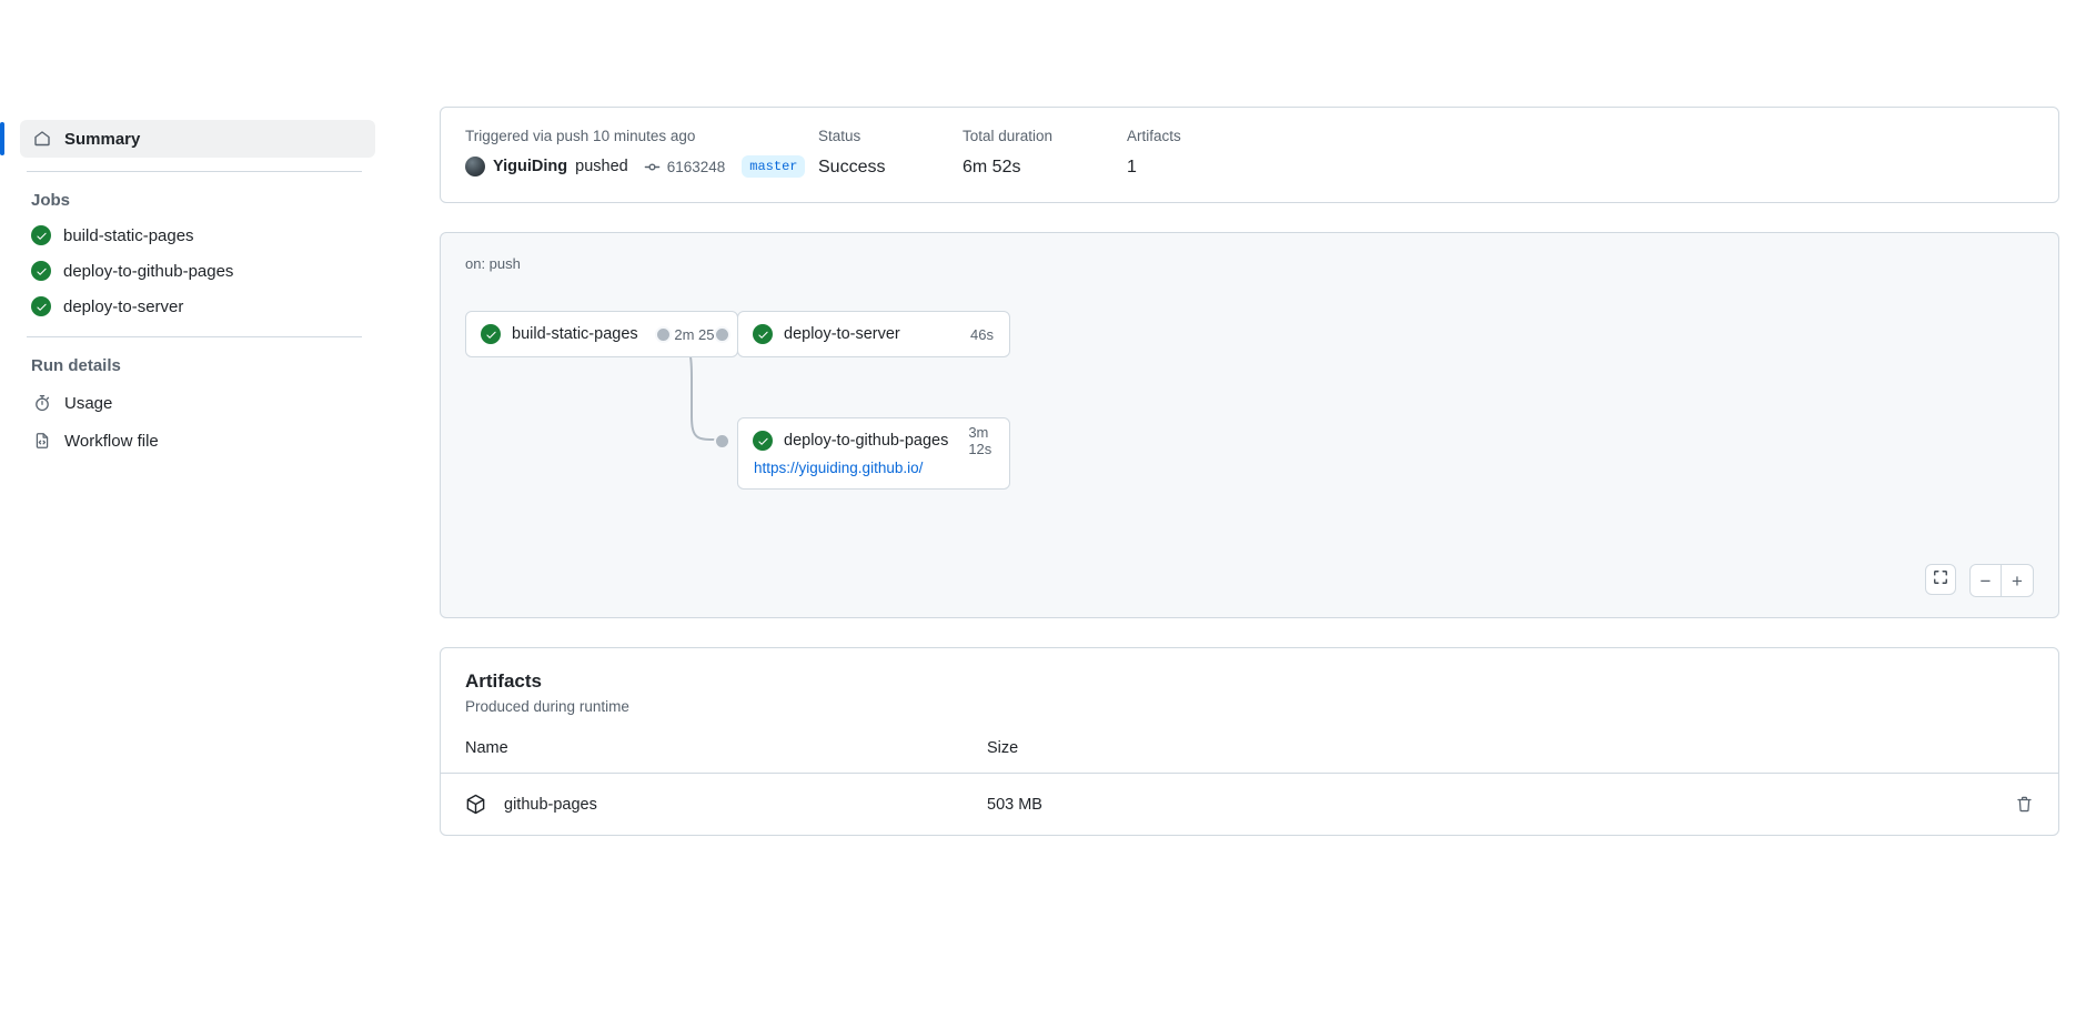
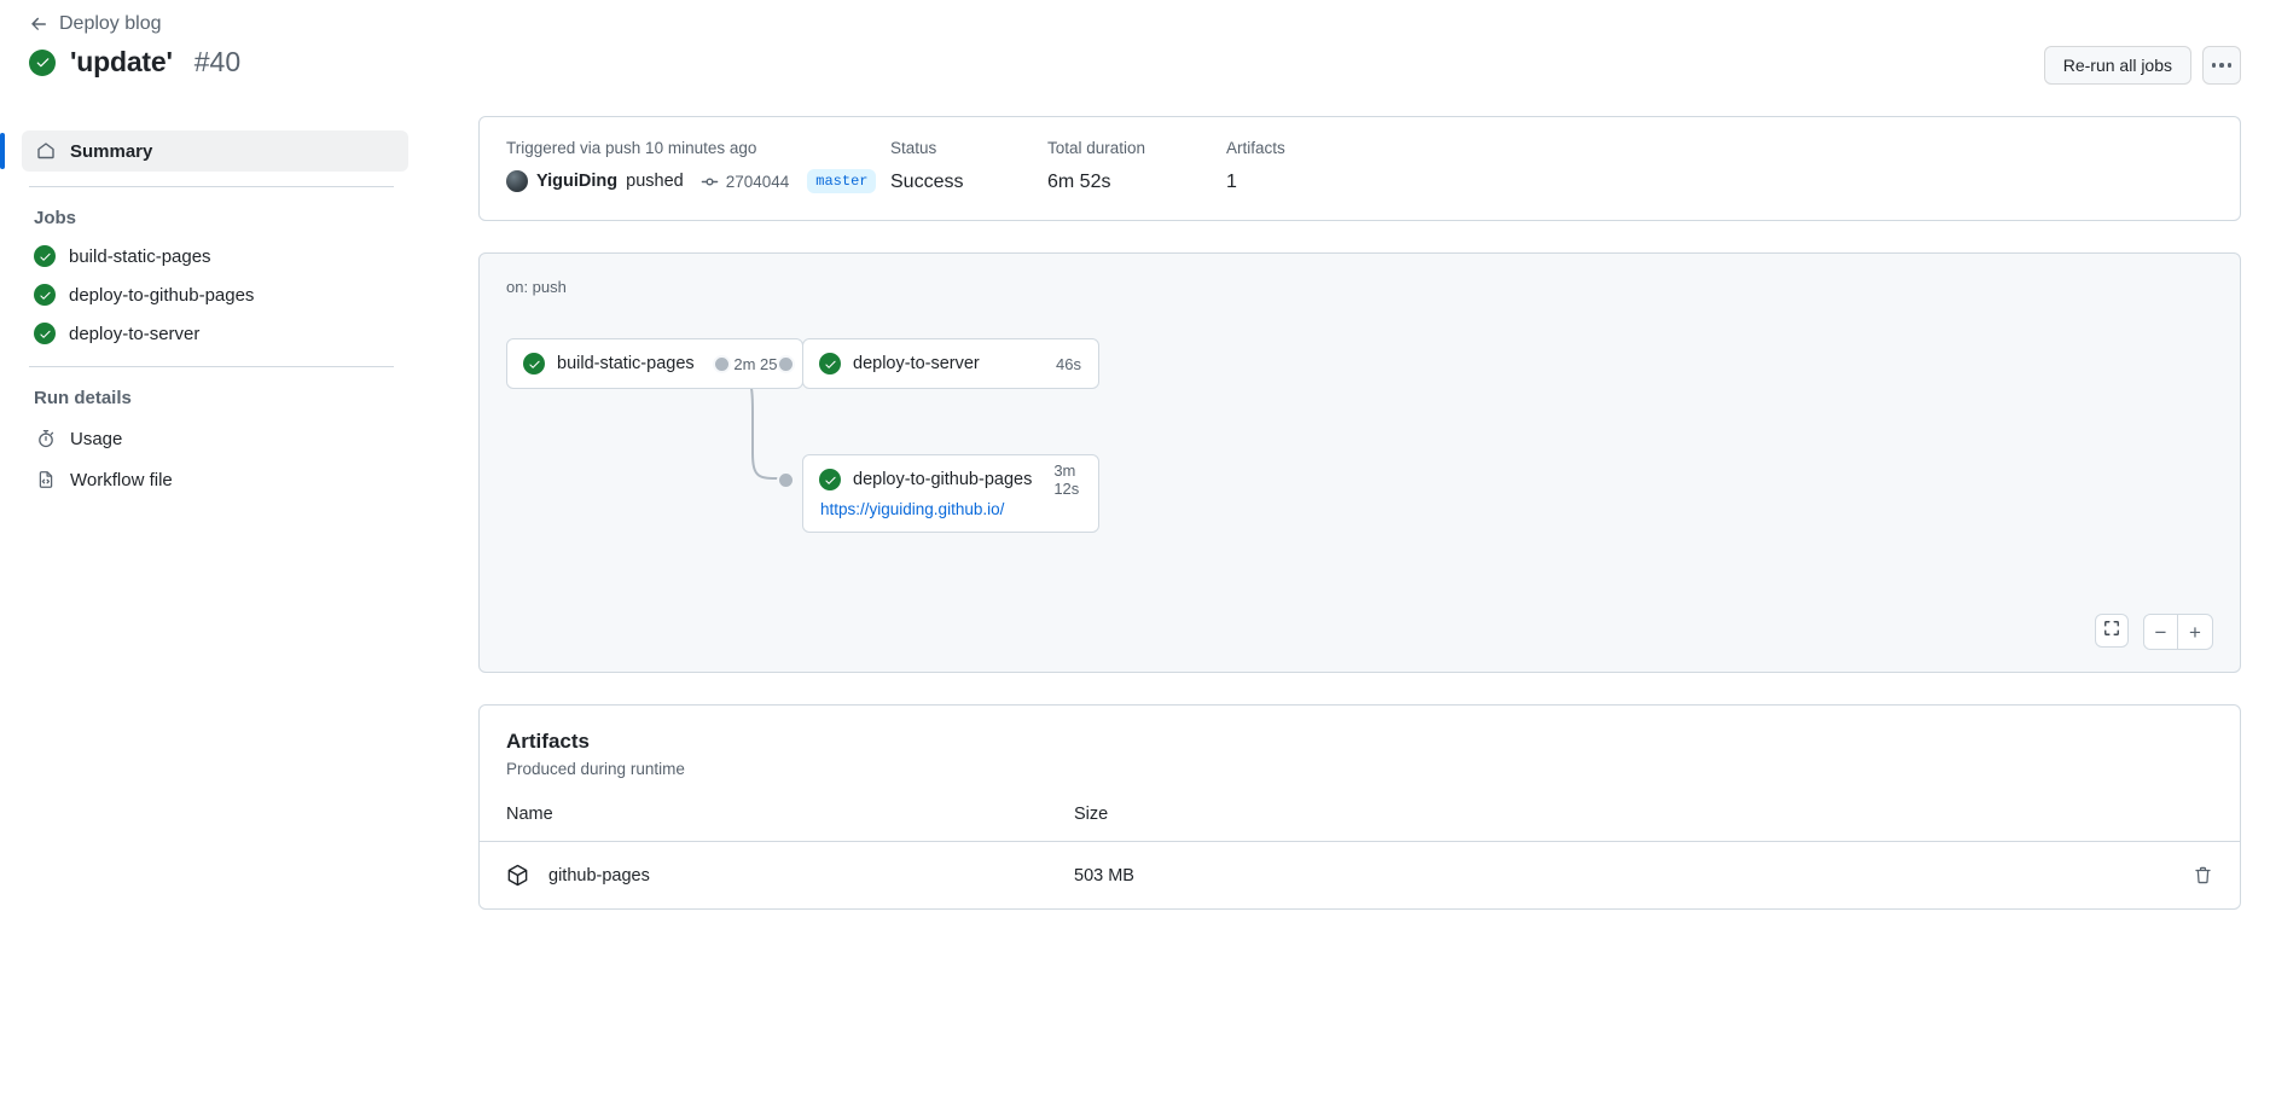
+ Deploy blog
+ 'update'
+ #40
+ Re-run all jobs
  Summary
  Jobs
  build-static-pages
  deploy-to-github-pages
  deploy-to-server
  Run details
  Usage
  Workflow file
  Triggered via push 10 minutes ago
  YiguiDing
  pushed
- 6163248
+ 2704044
  master
  Status
  Success
  Total duration
  6m 52s
  Artifacts
  1
  on: push
  build-static-pages
  2m 25
  deploy-to-server
  46s
  deploy-to-github-pages
  3m 12s
  https://yiguiding.github.io/
  −
  +
  Artifacts
  Produced during runtime
  Name
  Size
  github-pages
  503 MB
